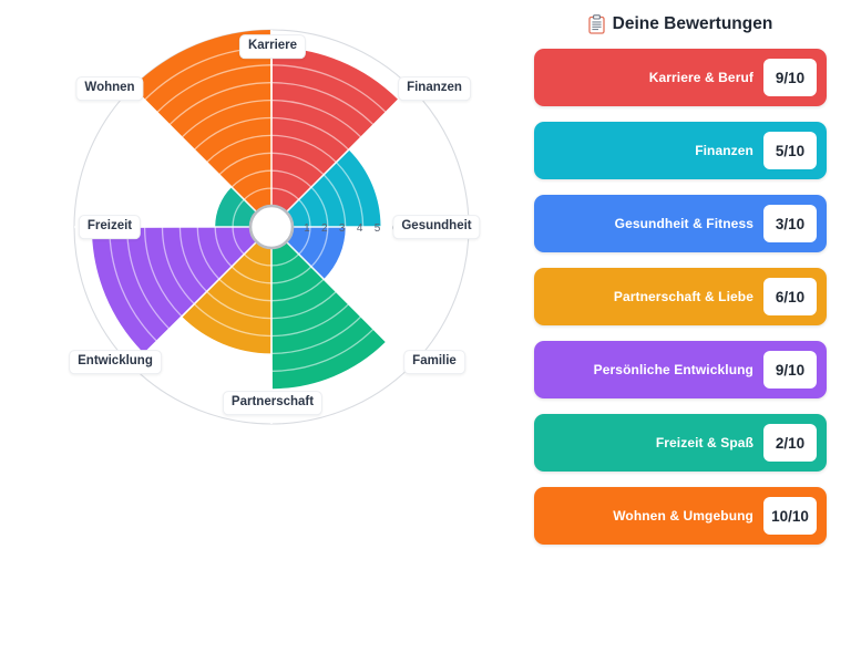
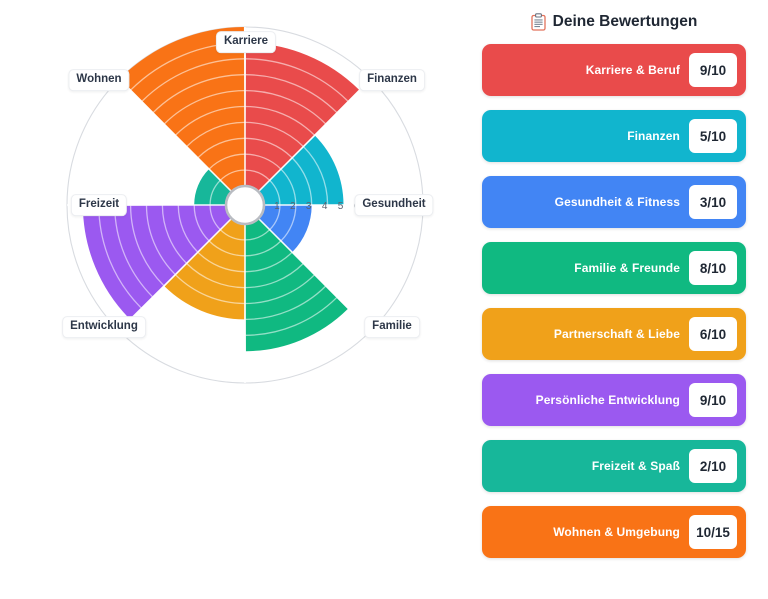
  1
  2
  3
  4
  5
  Karriere
  Finanzen
  Gesundheit
  Familie
- Partnerschaft
  Entwicklung
  Freizeit
  Wohnen
  Deine Bewertungen
  Karriere & Beruf
  9/10
  Finanzen
  5/10
  Gesundheit & Fitness
  3/10
+ Familie & Freunde
+ 8/10
  Partnerschaft & Liebe
  6/10
  Persönliche Entwicklung
  9/10
  Freizeit & Spaß
  2/10
  Wohnen & Umgebung
- 10/10
+ 10/15
